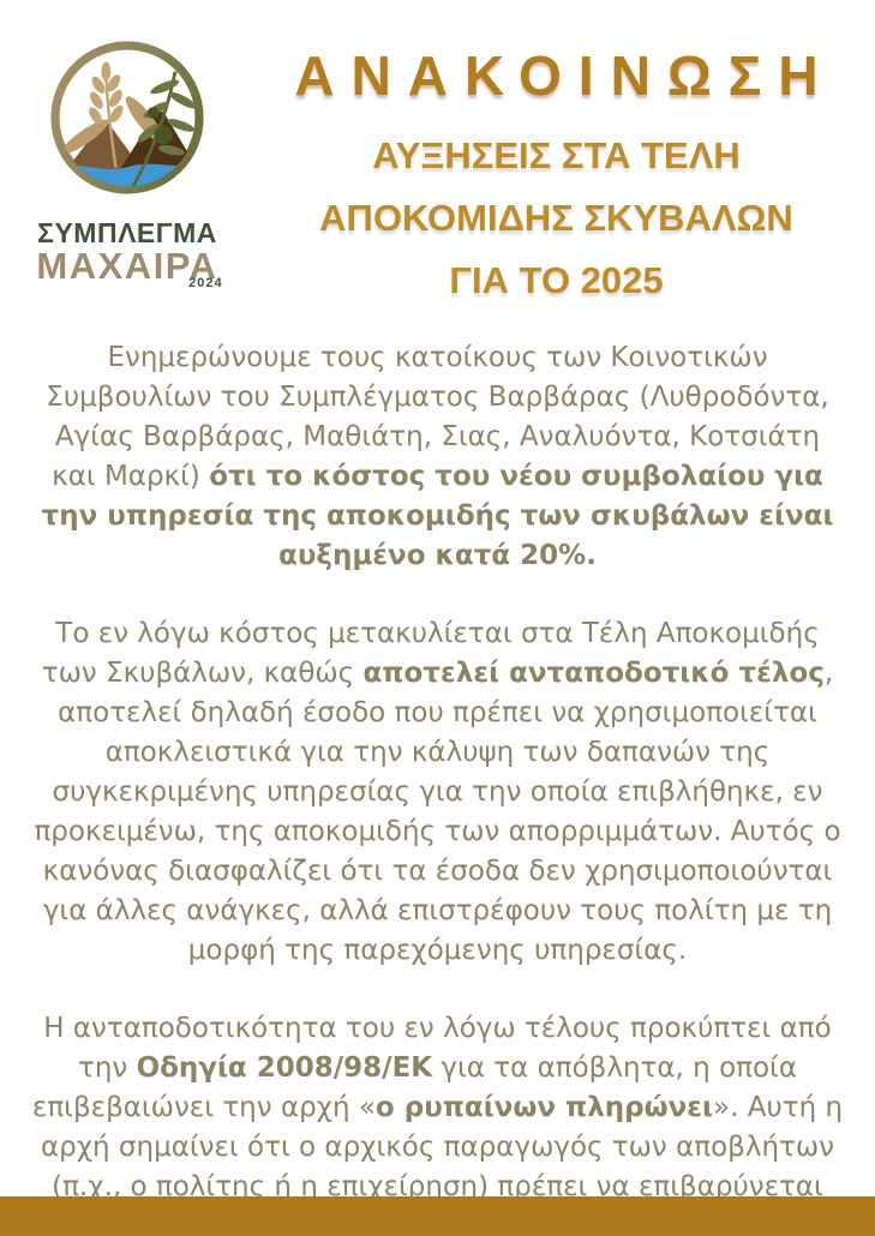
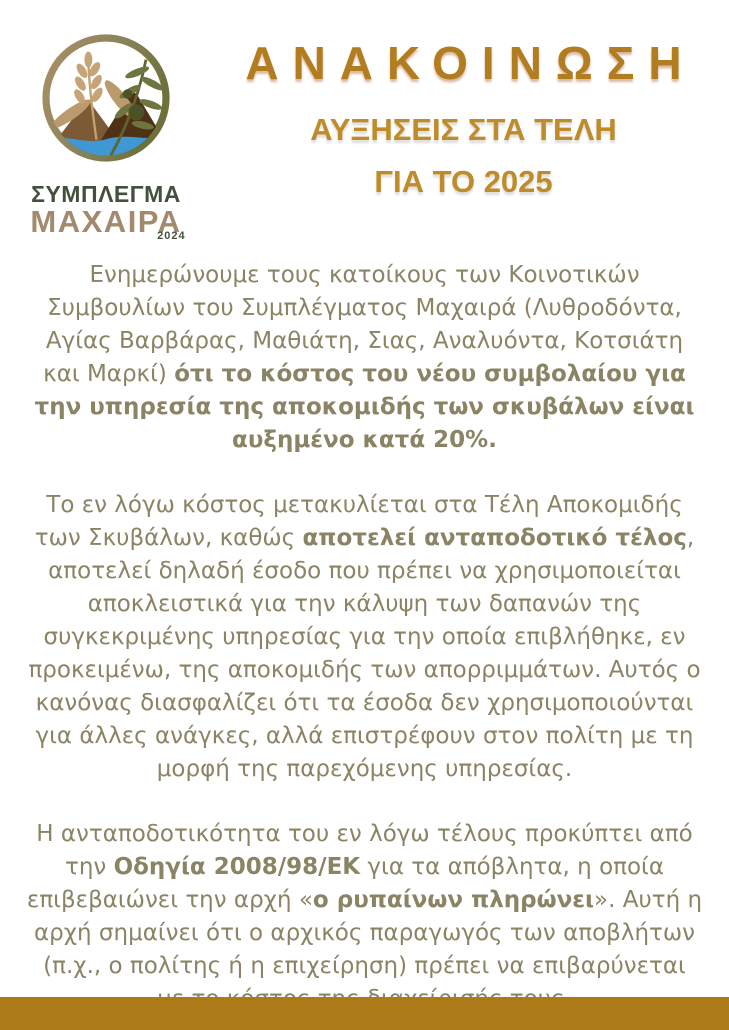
  ΣΥΜΠΛΕΓΜΑ
  ΜΑΧΑΙΡΑ
  2024
  ΑΝΑΚΟΙΝΩΣΗ
  ΑΥΞΗΣΕΙΣ ΣΤΑ ΤΕΛΗ
- ΑΠΟΚΟΜΙΔΗΣ ΣΚΥΒΑΛΩΝ
  ΓΙΑ ΤΟ 2025
- Ενημερώνουμε τους κατοίκους των Κοινοτικών Συμβουλίων του Συμπλέγματος Βαρβάρας (Λυθροδόντα, Αγίας Βαρβάρας, Μαθιάτη, Σιας, Αναλυόντα, Κοτσιάτη και Μαρκί) ότι το κόστος του νέου συμβολαίου για την υπηρεσία της αποκομιδής των σκυβάλων είναι αυξημένο κατά 20%.
+ Ενημερώνουμε τους κατοίκους των Κοινοτικών Συμβουλίων του Συμπλέγματος Μαχαιρά (Λυθροδόντα, Αγίας Βαρβάρας, Μαθιάτη, Σιας, Αναλυόντα, Κοτσιάτη και Μαρκί) ότι το κόστος του νέου συμβολαίου για την υπηρεσία της αποκομιδής των σκυβάλων είναι αυξημένο κατά 20%.
- Το εν λόγω κόστος μετακυλίεται στα Τέλη Αποκομιδής των Σκυβάλων, καθώς αποτελεί ανταποδοτικό τέλος, αποτελεί δηλαδή έσοδο που πρέπει να χρησιμοποιείται αποκλειστικά για την κάλυψη των δαπανών της συγκεκριμένης υπηρεσίας για την οποία επιβλήθηκε, εν προκειμένω, της αποκομιδής των απορριμμάτων. Αυτός ο κανόνας διασφαλίζει ότι τα έσοδα δεν χρησιμοποιούνται για άλλες ανάγκες, αλλά επιστρέφουν τους πολίτη με τη μορφή της παρεχόμενης υπηρεσίας.
+ Το εν λόγω κόστος μετακυλίεται στα Τέλη Αποκομιδής των Σκυβάλων, καθώς αποτελεί ανταποδοτικό τέλος, αποτελεί δηλαδή έσοδο που πρέπει να χρησιμοποιείται αποκλειστικά για την κάλυψη των δαπανών της συγκεκριμένης υπηρεσίας για την οποία επιβλήθηκε, εν προκειμένω, της αποκομιδής των απορριμμάτων. Αυτός ο κανόνας διασφαλίζει ότι τα έσοδα δεν χρησιμοποιούνται για άλλες ανάγκες, αλλά επιστρέφουν στον πολίτη με τη μορφή της παρεχόμενης υπηρεσίας.
  Η ανταποδοτικότητα του εν λόγω τέλους προκύπτει από την Οδηγία 2008/98/ΕΚ για τα απόβλητα, η οποία επιβεβαιώνει την αρχή «ο ρυπαίνων πληρώνει». Αυτή η αρχή σημαίνει ότι ο αρχικός παραγωγός των αποβλήτων (π.χ., ο πολίτης ή η επιχείρηση) πρέπει να επιβαρύνεται
